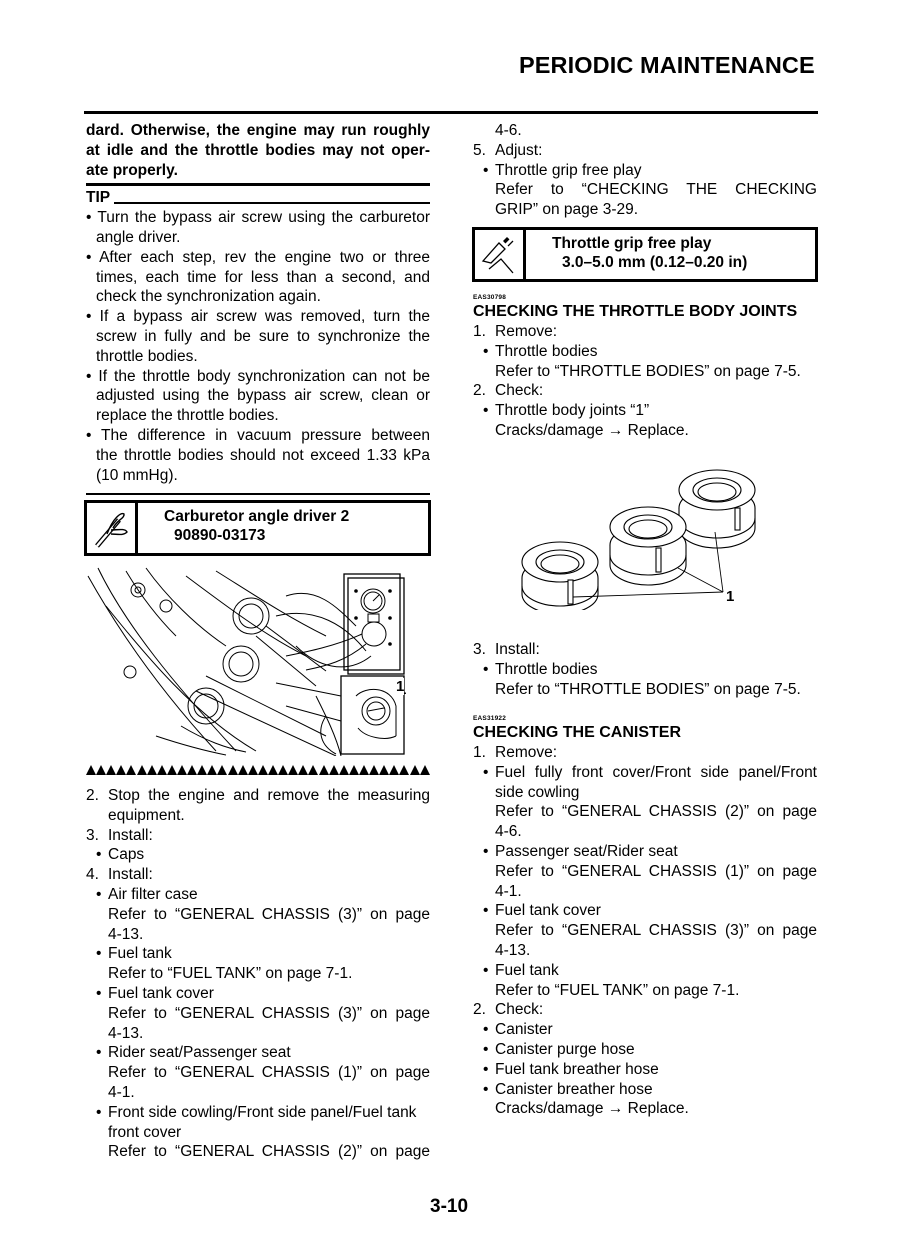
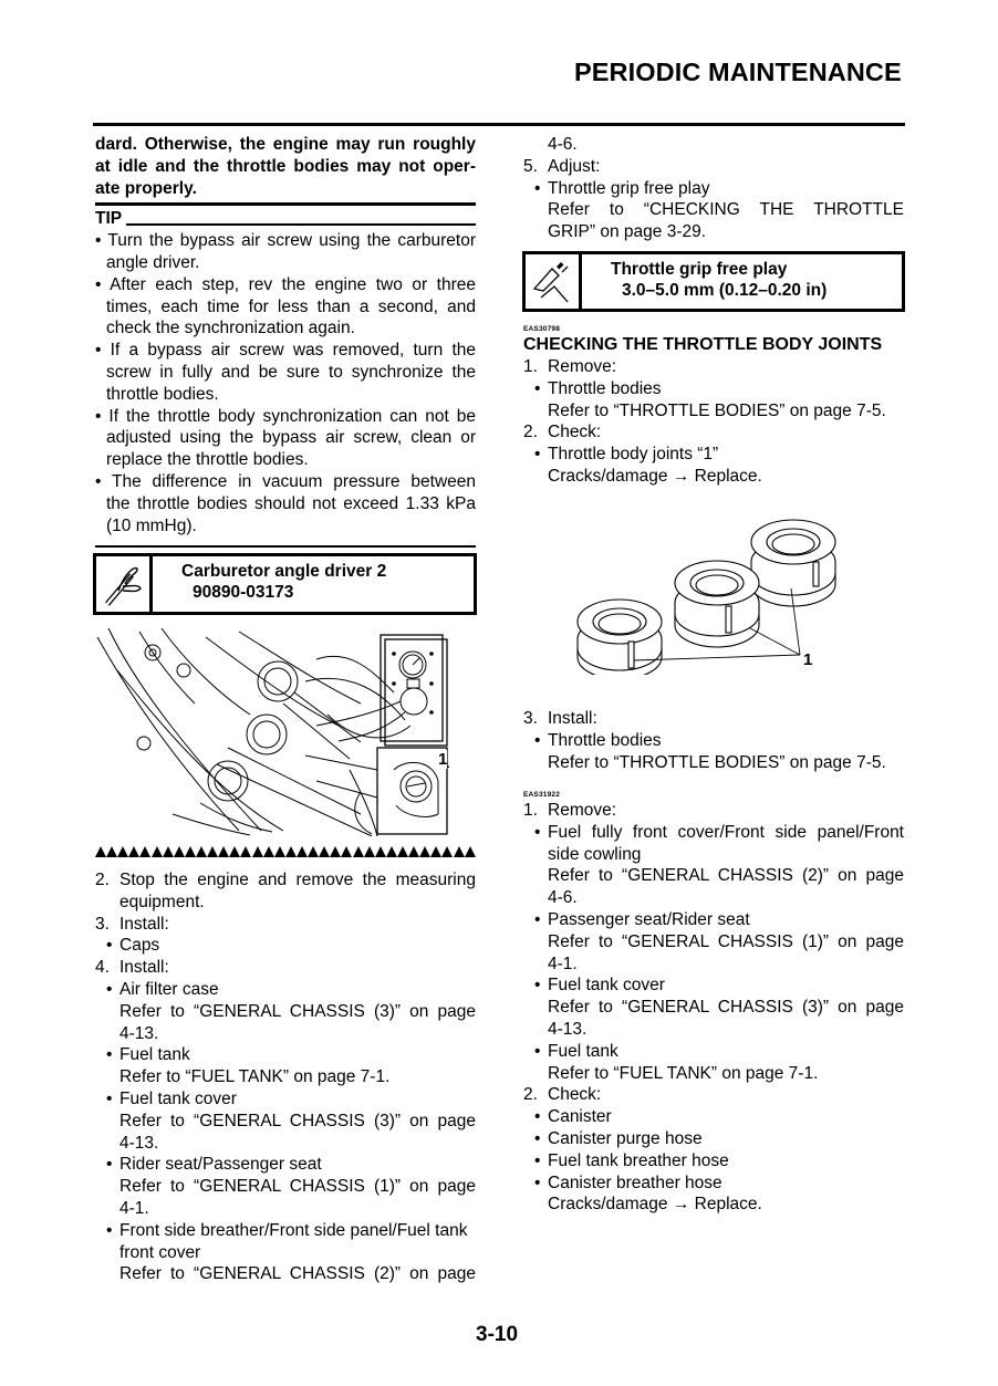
  PERIODIC MAINTENANCE
  dard. Otherwise, the engine may run roughly
  at idle and the throttle bodies may not oper-
  ate properly.
  TIP
  • Turn the bypass air screw using the carburetor
  angle driver.
  • After each step, rev the engine two or three
  times, each time for less than a second, and
  check the synchronization again.
  • If a bypass air screw was removed, turn the
  screw in fully and be sure to synchronize the
  throttle bodies.
  • If the throttle body synchronization can not be
  adjusted using the bypass air screw, clean or
  replace the throttle bodies.
  • The difference in vacuum pressure between
  the throttle bodies should not exceed 1.33 kPa
  (10 mmHg).
  Carburetor angle driver 2
  90890-03173
  1
  2. Stop the engine and remove the measuring
  equipment.
  3. Install:
  • Caps
  4. Install:
  • Air filter case
  Refer to “GENERAL CHASSIS (3)” on page
  4-13.
  • Fuel tank
  Refer to “FUEL TANK” on page 7-1.
  • Fuel tank cover
  Refer to “GENERAL CHASSIS (3)” on page
  4-13.
  • Rider seat/Passenger seat
  Refer to “GENERAL CHASSIS (1)” on page
  4-1.
- • Front side cowling/Front side panel/Fuel tank
+ • Front side breather/Front side panel/Fuel tank
  front cover
  Refer to “GENERAL CHASSIS (2)” on page
  4-6.
  5. Adjust:
  • Throttle grip free play
- Refer to “CHECKING THE CHECKING
+ Refer to “CHECKING THE THROTTLE
  GRIP” on page 3-29.
  Throttle grip free play
  3.0–5.0 mm (0.12–0.20 in)
  CHECKING THE THROTTLE BODY JOINTS
  1. Remove:
  • Throttle bodies
  Refer to “THROTTLE BODIES” on page 7-5.
  2. Check:
  • Throttle body joints “1”
  Cracks/damage → Replace.
  1
  3. Install:
  • Throttle bodies
  Refer to “THROTTLE BODIES” on page 7-5.
- CHECKING THE CANISTER
  1. Remove:
  • Fuel fully front cover/Front side panel/Front
  side cowling
  Refer to “GENERAL CHASSIS (2)” on page
  4-6.
  • Passenger seat/Rider seat
  Refer to “GENERAL CHASSIS (1)” on page
  4-1.
  • Fuel tank cover
  Refer to “GENERAL CHASSIS (3)” on page
  4-13.
  • Fuel tank
  Refer to “FUEL TANK” on page 7-1.
  2. Check:
  • Canister
  • Canister purge hose
  • Fuel tank breather hose
  • Canister breather hose
  Cracks/damage → Replace.
  3-10
